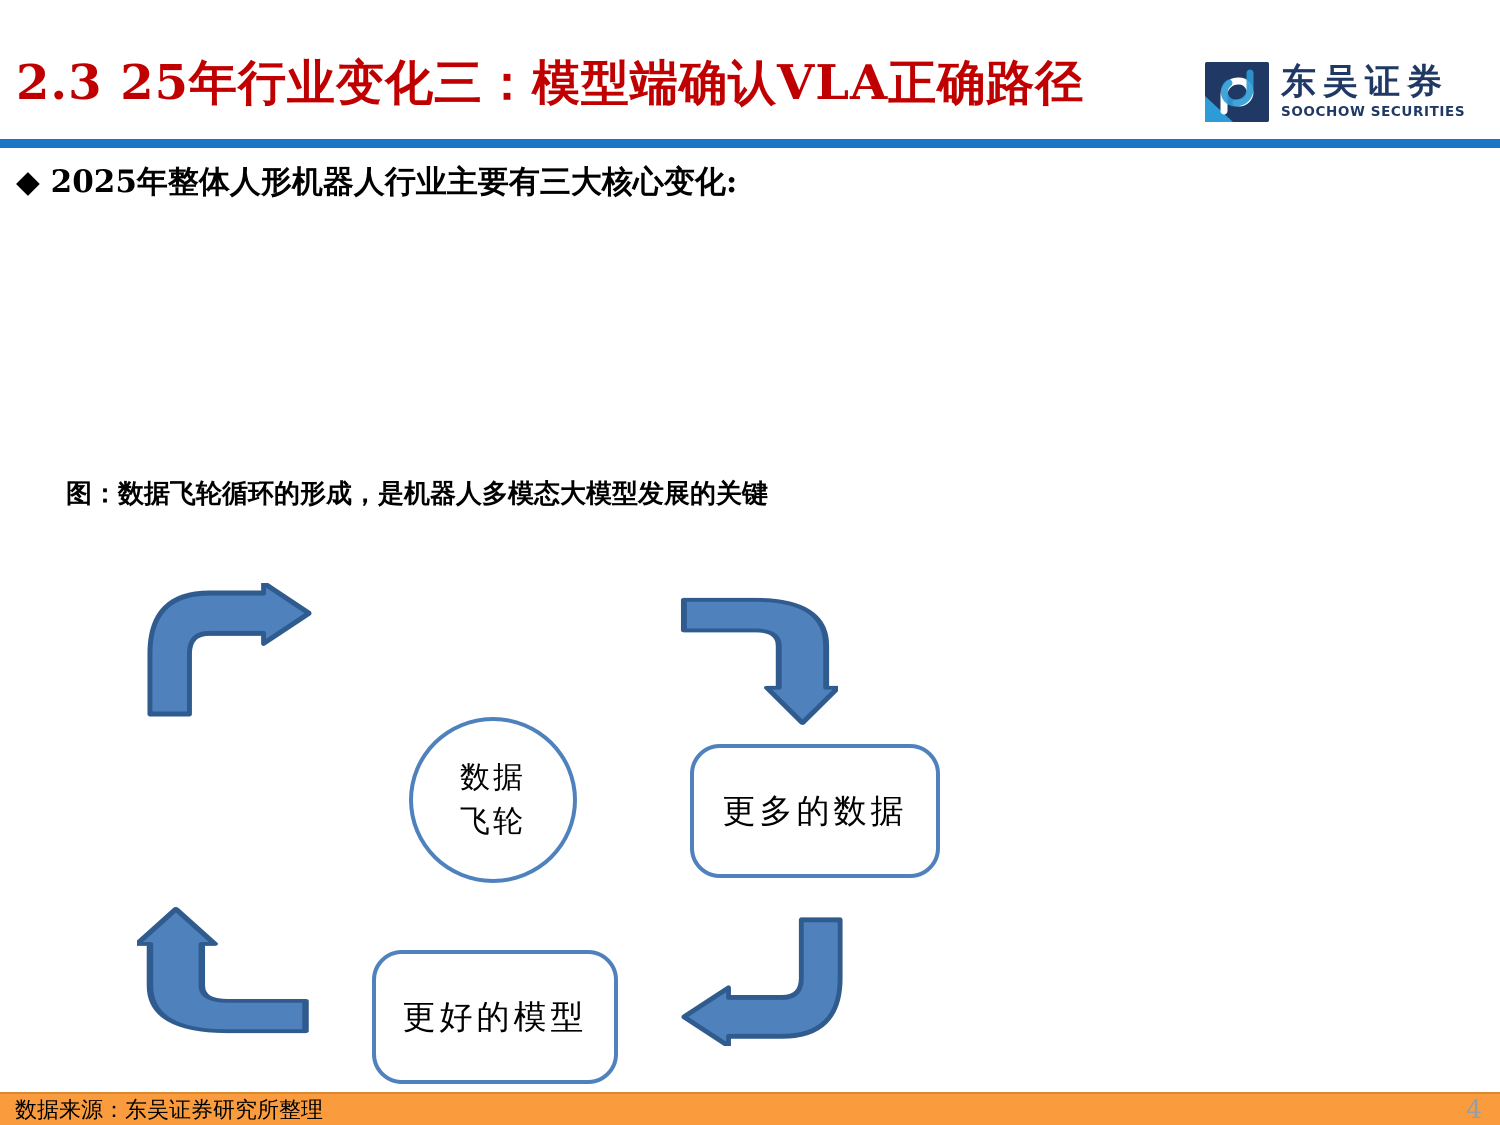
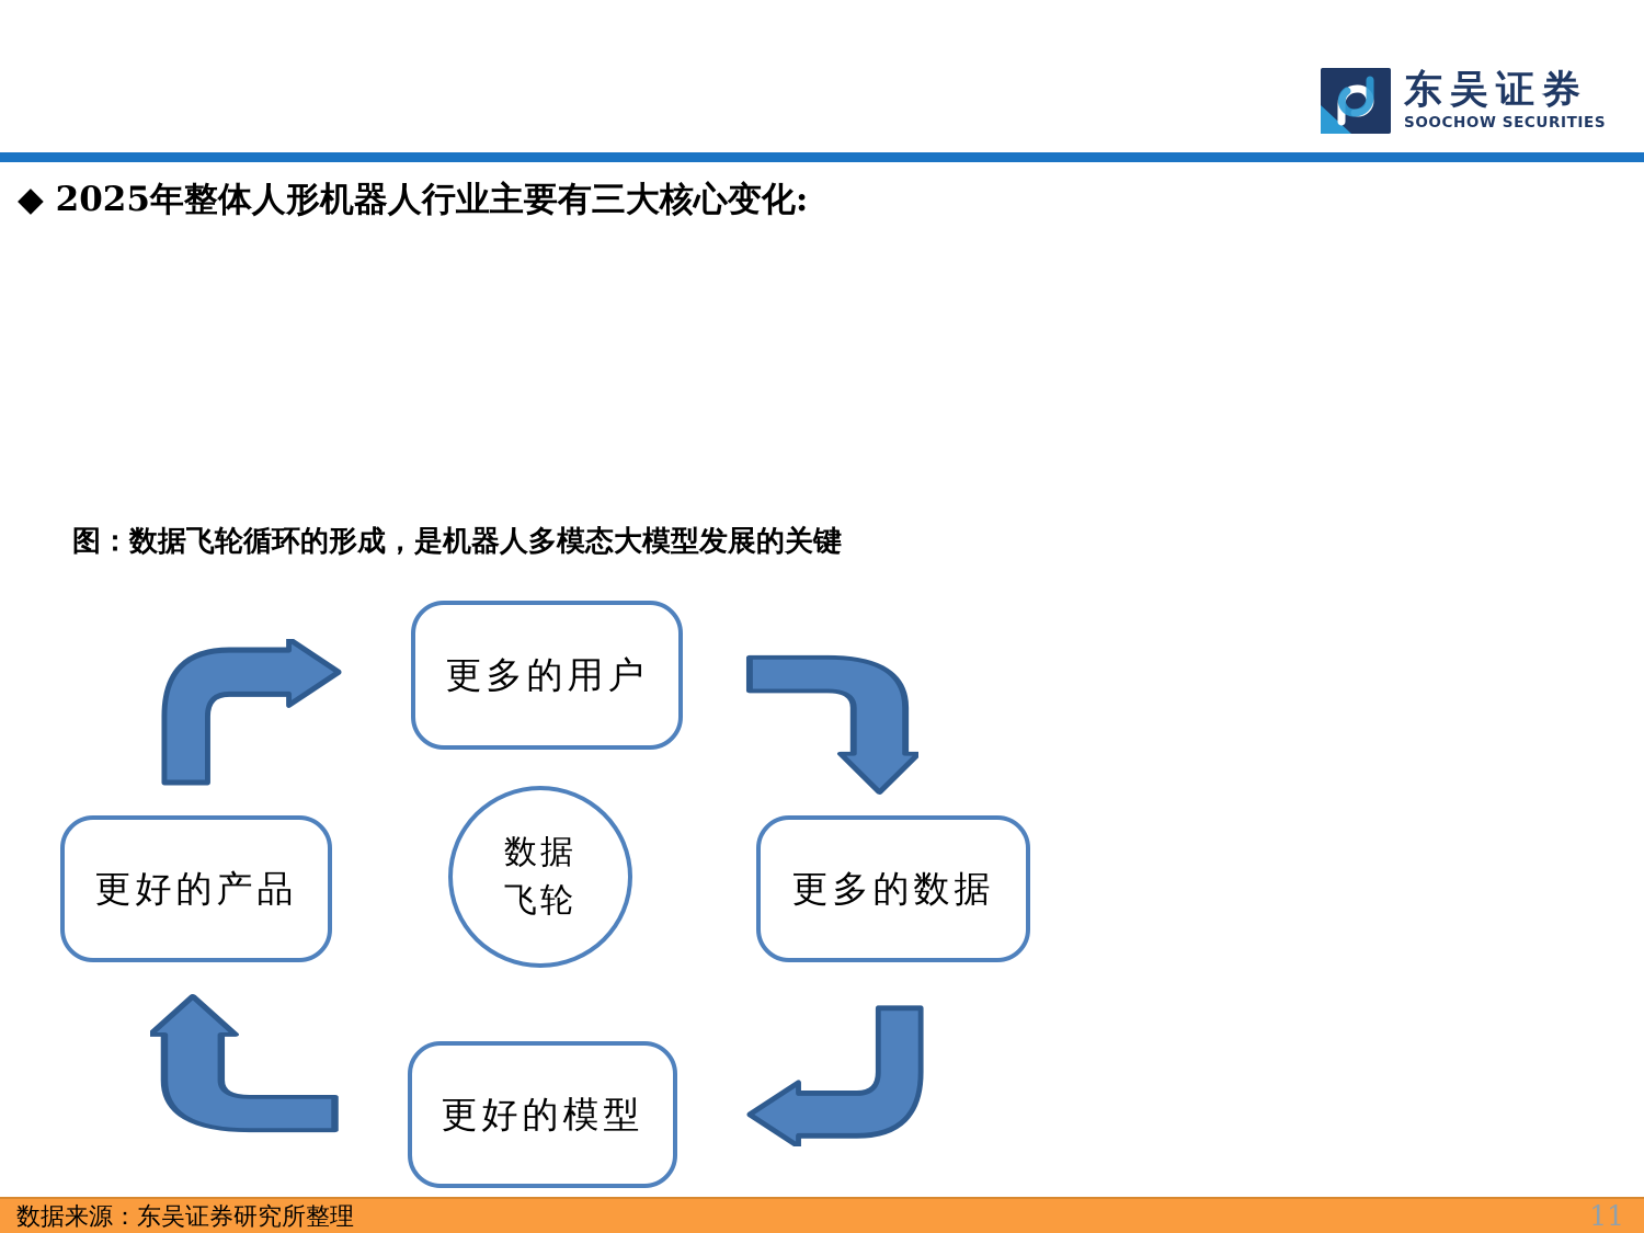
- 2.3 25年行业变化三：模型端确认VLA正确路径
  东吴证券
  SOOCHOW SECURITIES
  ◆ 2025年整体人形机器人行业主要有三大核心变化:
  图：数据飞轮循环的形成，是机器人多模态大模型发展的关键
+ 更多的用户
  更多的数据
  更好的模型
+ 更好的产品
  数据
  飞轮
  数据来源：东吴证券研究所整理
- 4
+ 11
